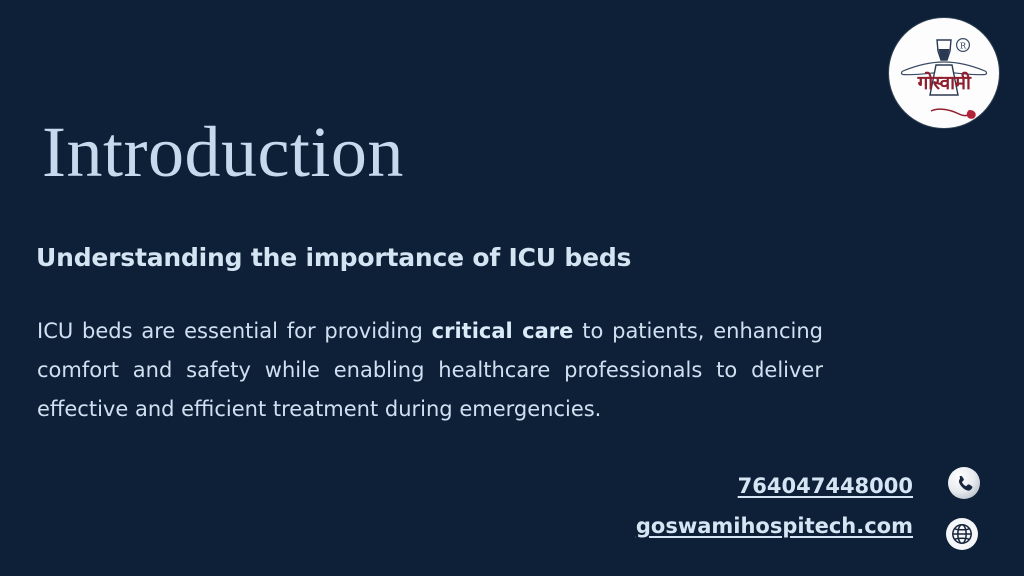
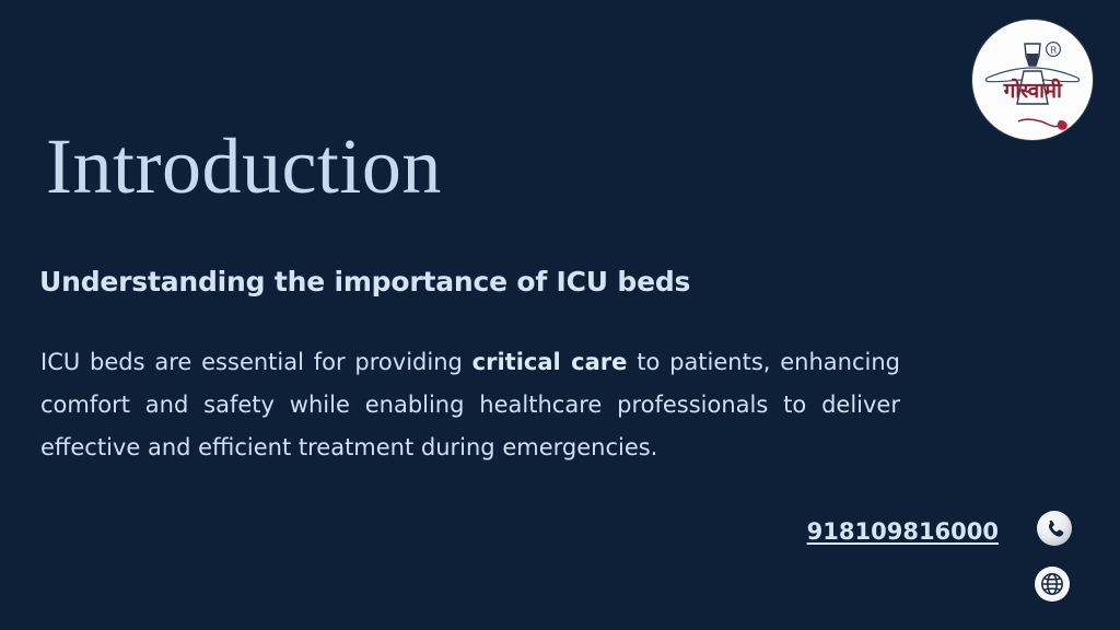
  R
  गोस्वामी
  Introduction
  Understanding the importance of ICU beds
  ICU beds are essential for providing critical care to patients, enhancing comfort and safety while enabling healthcare professionals to deliver effective and efficient treatment during emergencies.
- 764047448000
+ 918109816000
- goswamihospitech.com
